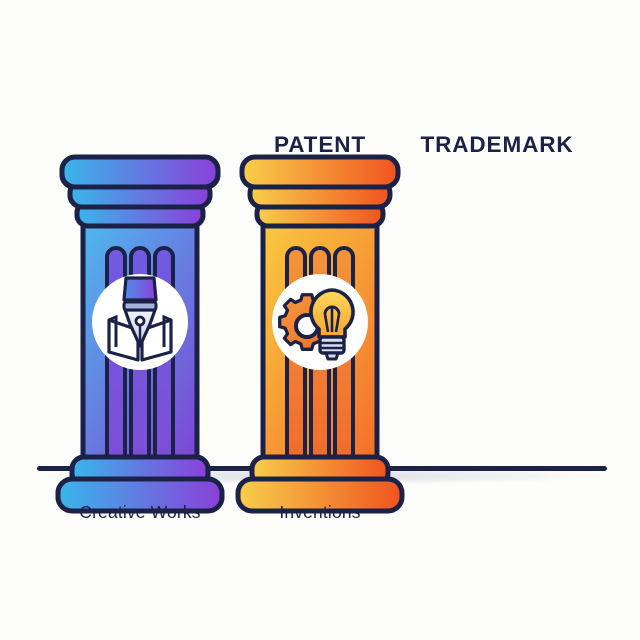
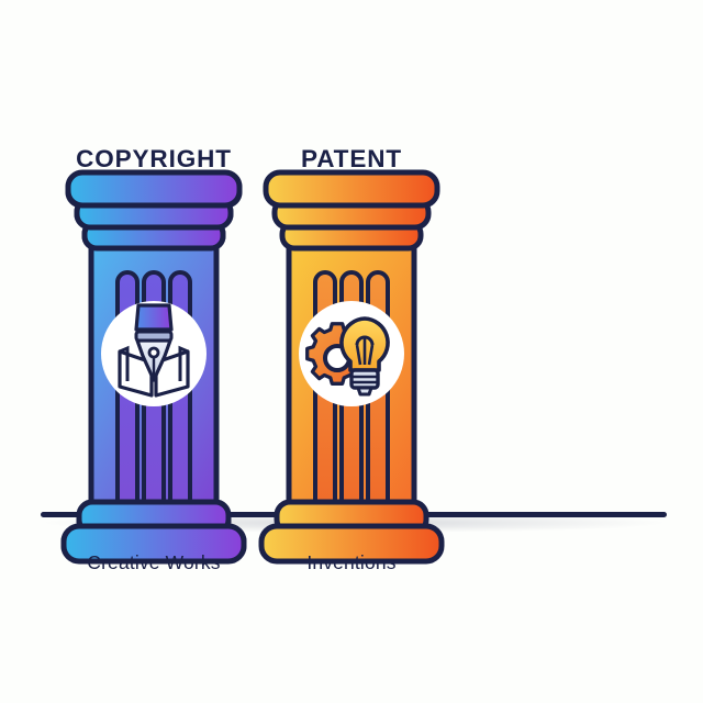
+ COPYRIGHT
  PATENT
- TRADEMARK
  Creative Works
  Inventions
